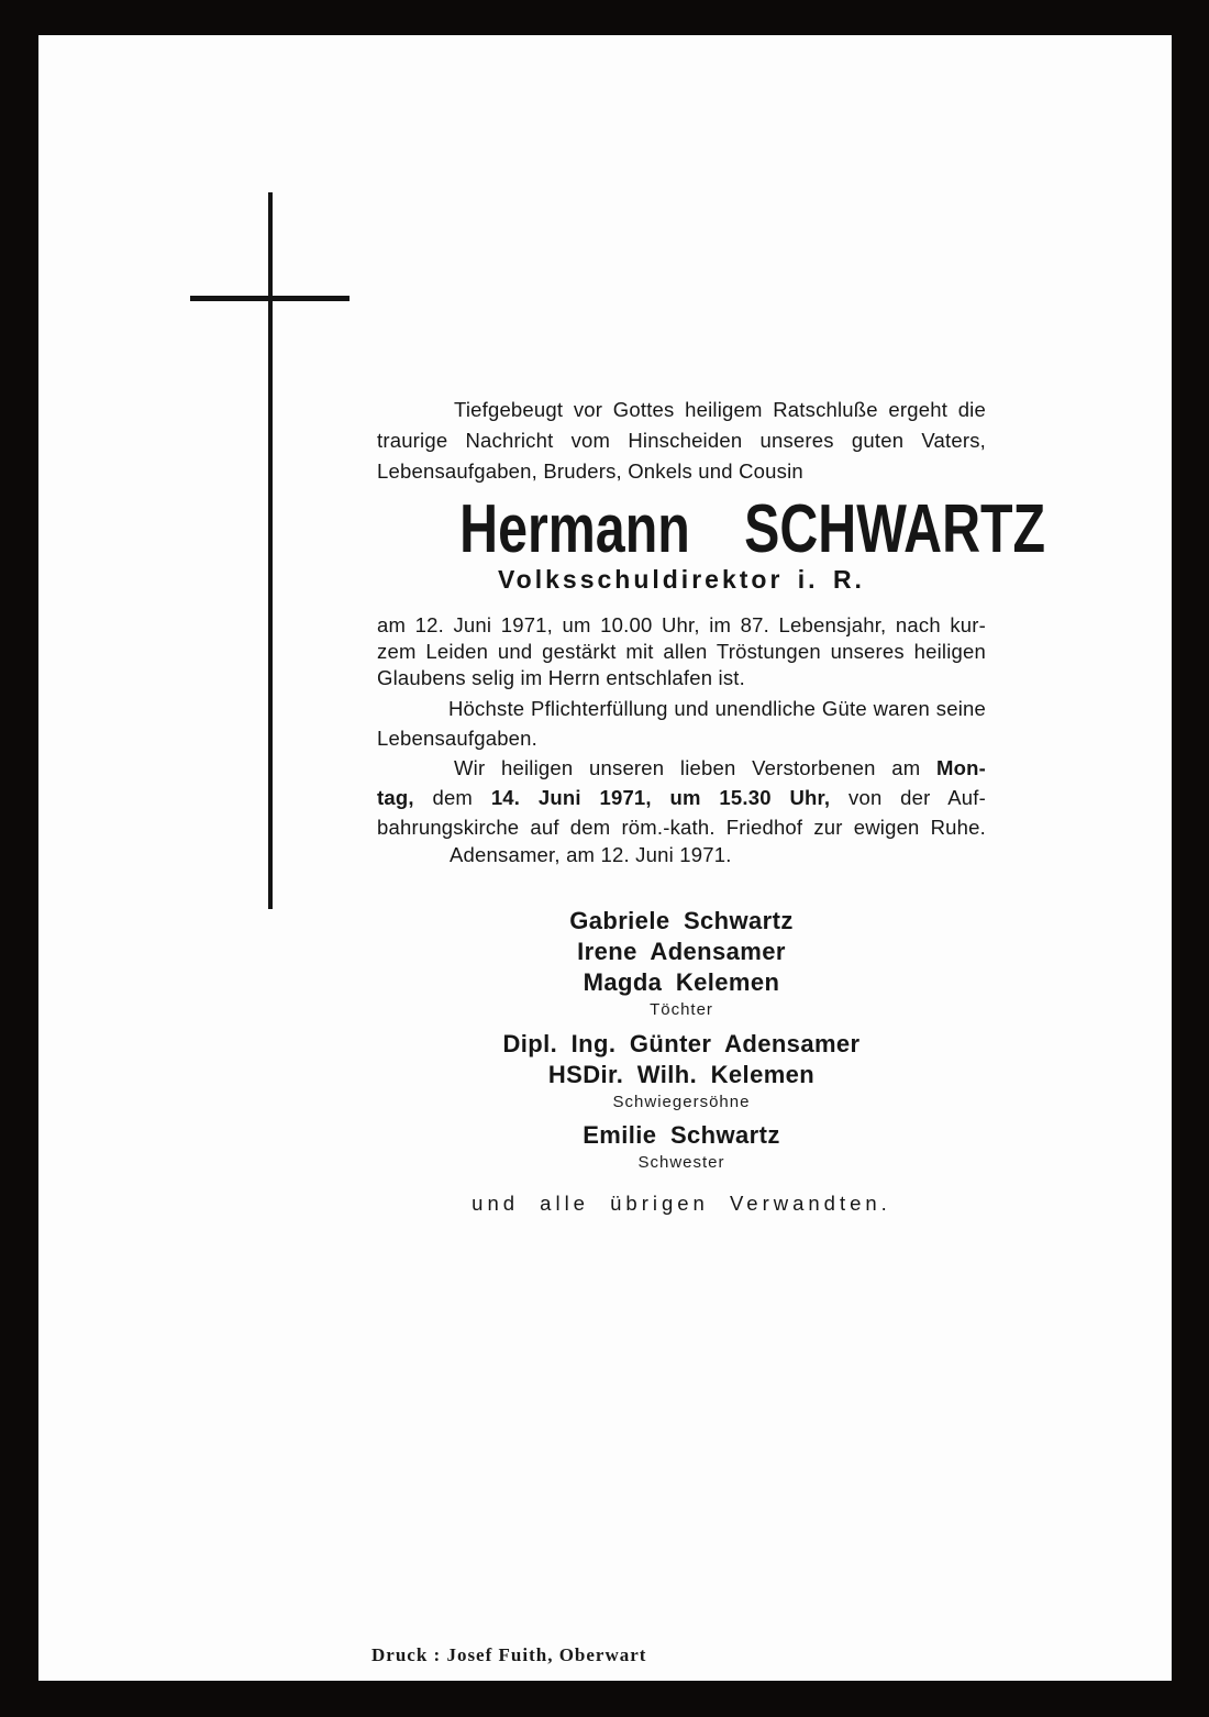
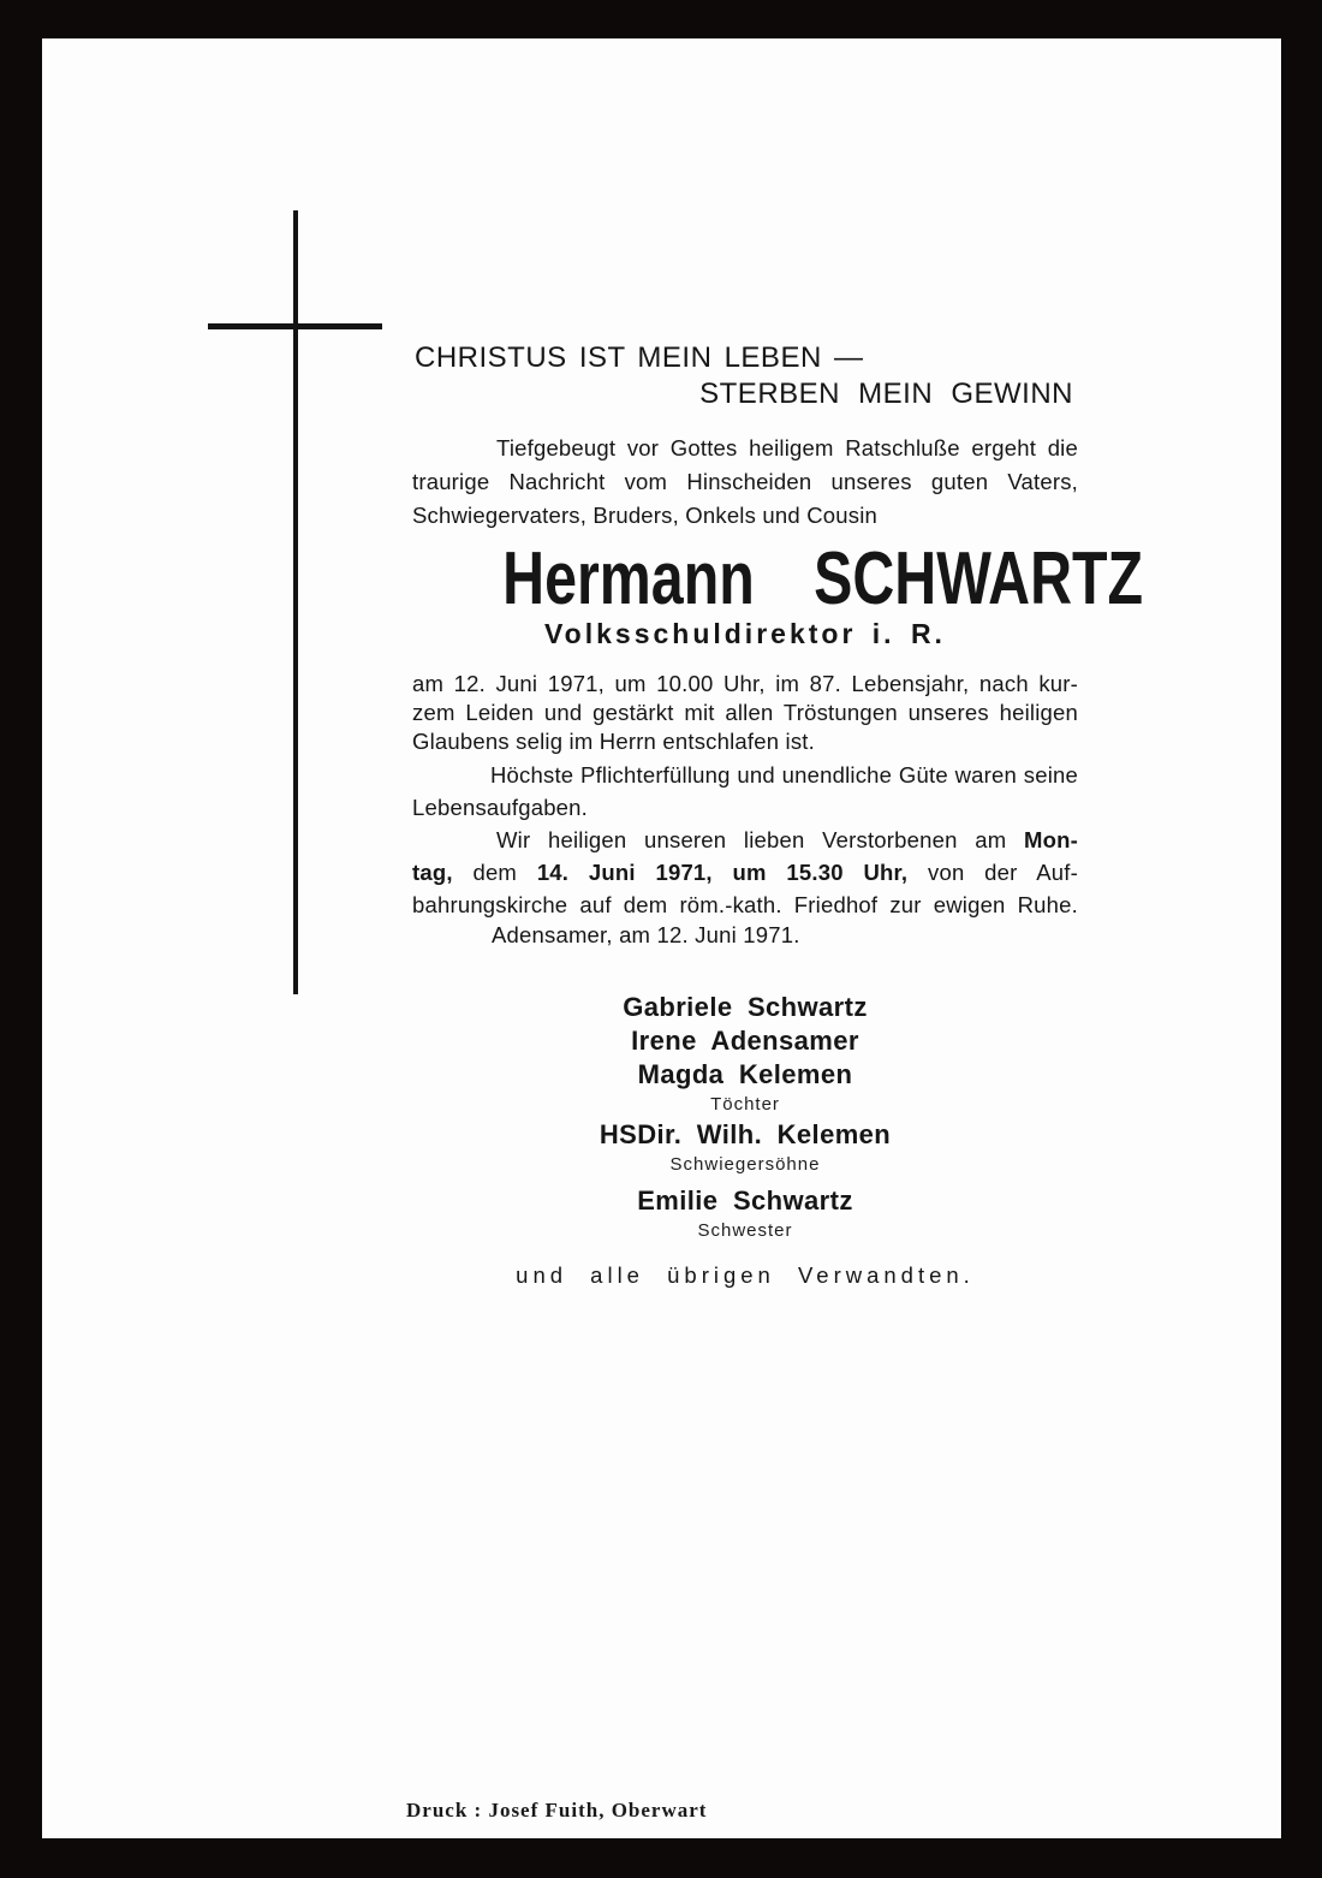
+ CHRISTUS IST MEIN LEBEN —
+ STERBEN MEIN GEWINN
  Tiefgebeugt vor Gottes heiligem Ratschluße ergeht die
  traurige Nachricht vom Hinscheiden unseres guten Vaters,
- Lebensaufgaben, Bruders, Onkels und Cousin
+ Schwiegervaters, Bruders, Onkels und Cousin
  Hermann SCHWARTZ
  Volksschuldirektor i. R.
  am 12. Juni 1971, um 10.00 Uhr, im 87. Lebensjahr, nach kur-
  zem Leiden und gestärkt mit allen Tröstungen unseres heiligen
  Glaubens selig im Herrn entschlafen ist.
  Höchste Pflichterfüllung und unendliche Güte waren seine
  Lebensaufgaben.
  Wir heiligen unseren lieben Verstorbenen am Mon-
  tag, dem 14. Juni 1971, um 15.30 Uhr, von der Auf-
  bahrungskirche auf dem röm.-kath. Friedhof zur ewigen Ruhe.
  Adensamer, am 12. Juni 1971.
  Gabriele Schwartz
  Irene Adensamer
  Magda Kelemen
  Töchter
- Dipl. Ing. Günter Adensamer
  HSDir. Wilh. Kelemen
  Schwiegersöhne
  Emilie Schwartz
  Schwester
  und alle übrigen Verwandten.
  Druck : Josef Fuith, Oberwart
